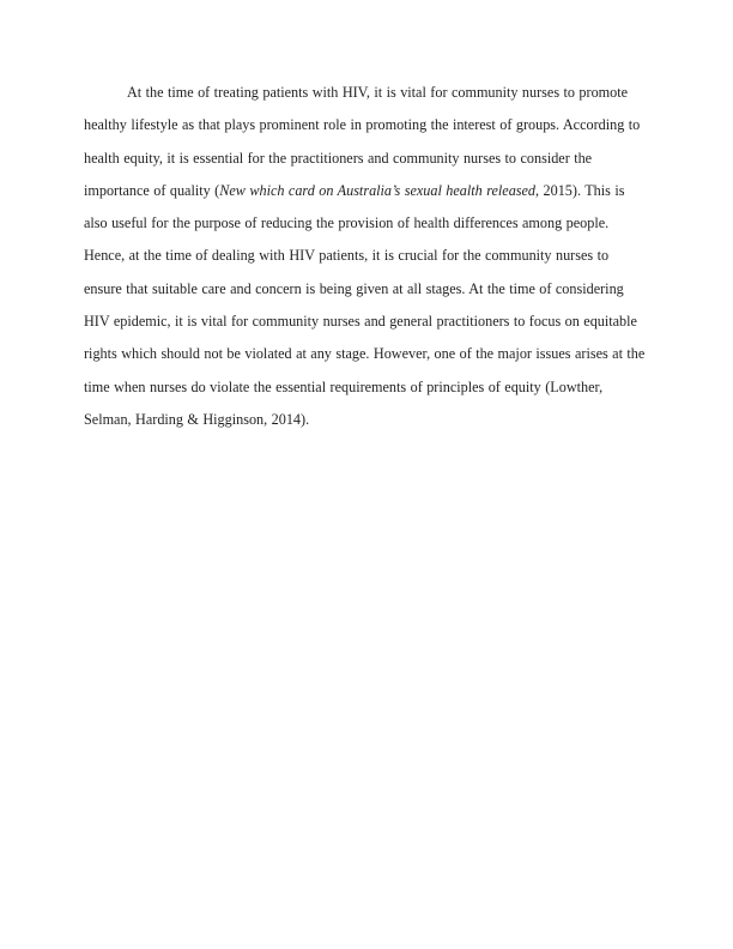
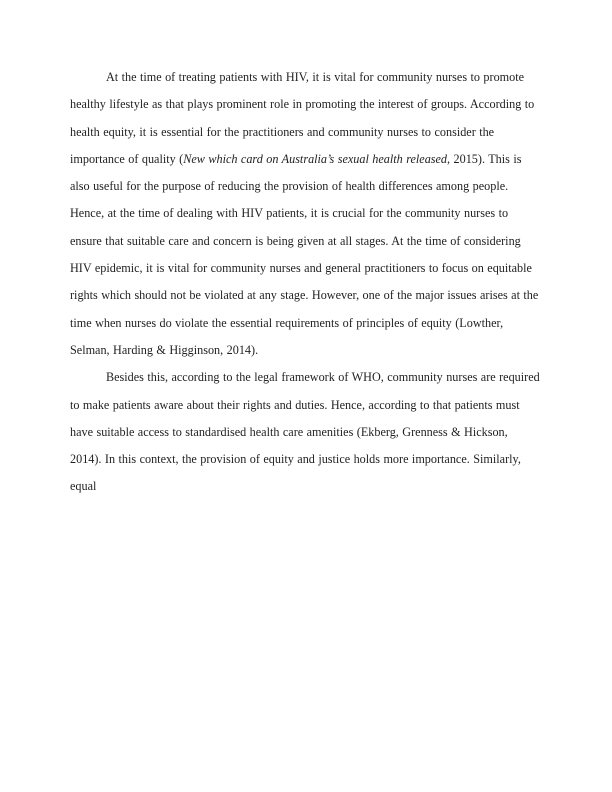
  At the time of treating patients with HIV, it is vital for community nurses to promote healthy lifestyle as that plays prominent role in promoting the interest of groups. According to health equity, it is essential for the practitioners and community nurses to consider the importance of quality (New which card on Australia’s sexual health released, 2015). This is also useful for the purpose of reducing the provision of health differences among people. Hence, at the time of dealing with HIV patients, it is crucial for the community nurses to ensure that suitable care and concern is being given at all stages. At the time of considering HIV epidemic, it is vital for community nurses and general practitioners to focus on equitable rights which should not be violated at any stage. However, one of the major issues arises at the time when nurses do violate the essential requirements of principles of equity (Lowther, Selman, Harding & Higginson, 2014).
+ Besides this, according to the legal framework of WHO, community nurses are required to make patients aware about their rights and duties. Hence, according to that patients must have suitable access to standardised health care amenities (Ekberg, Grenness & Hickson, 2014). In this context, the provision of equity and justice holds more importance. Similarly, equal
